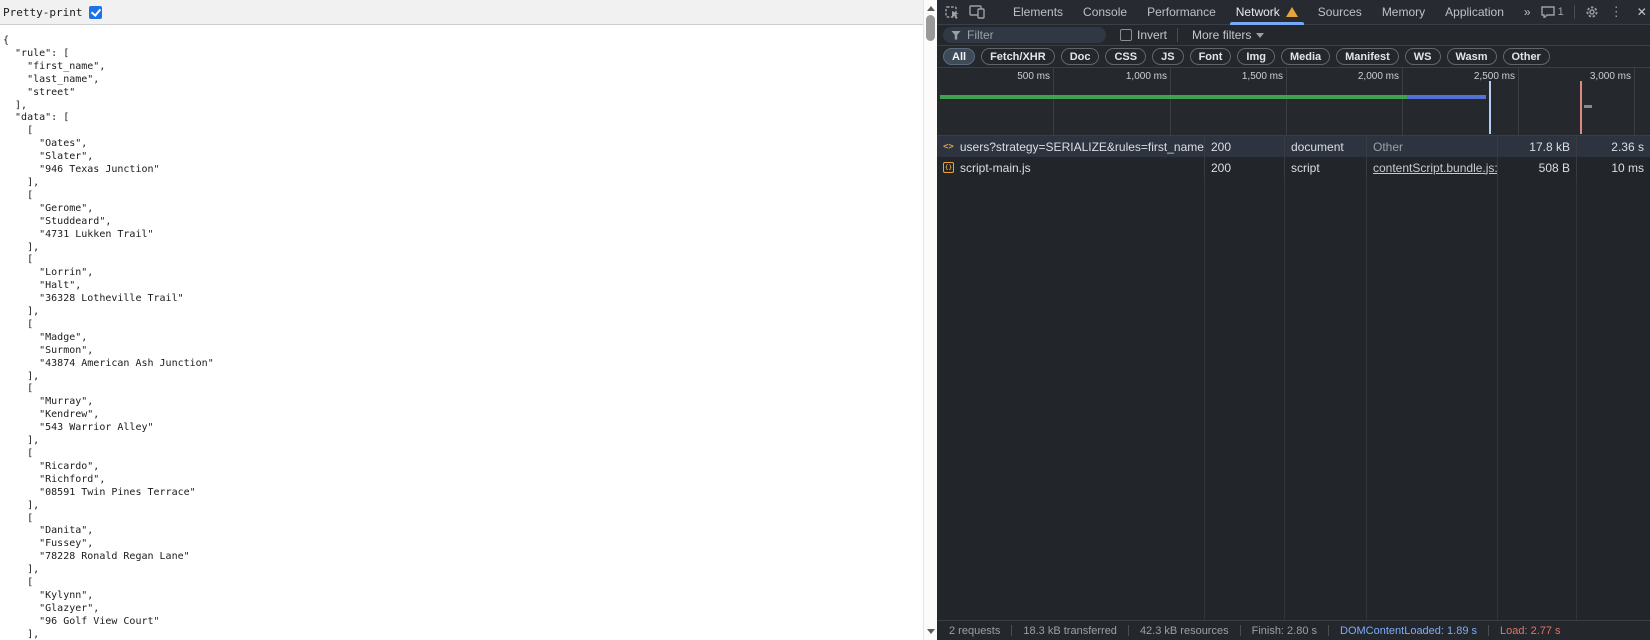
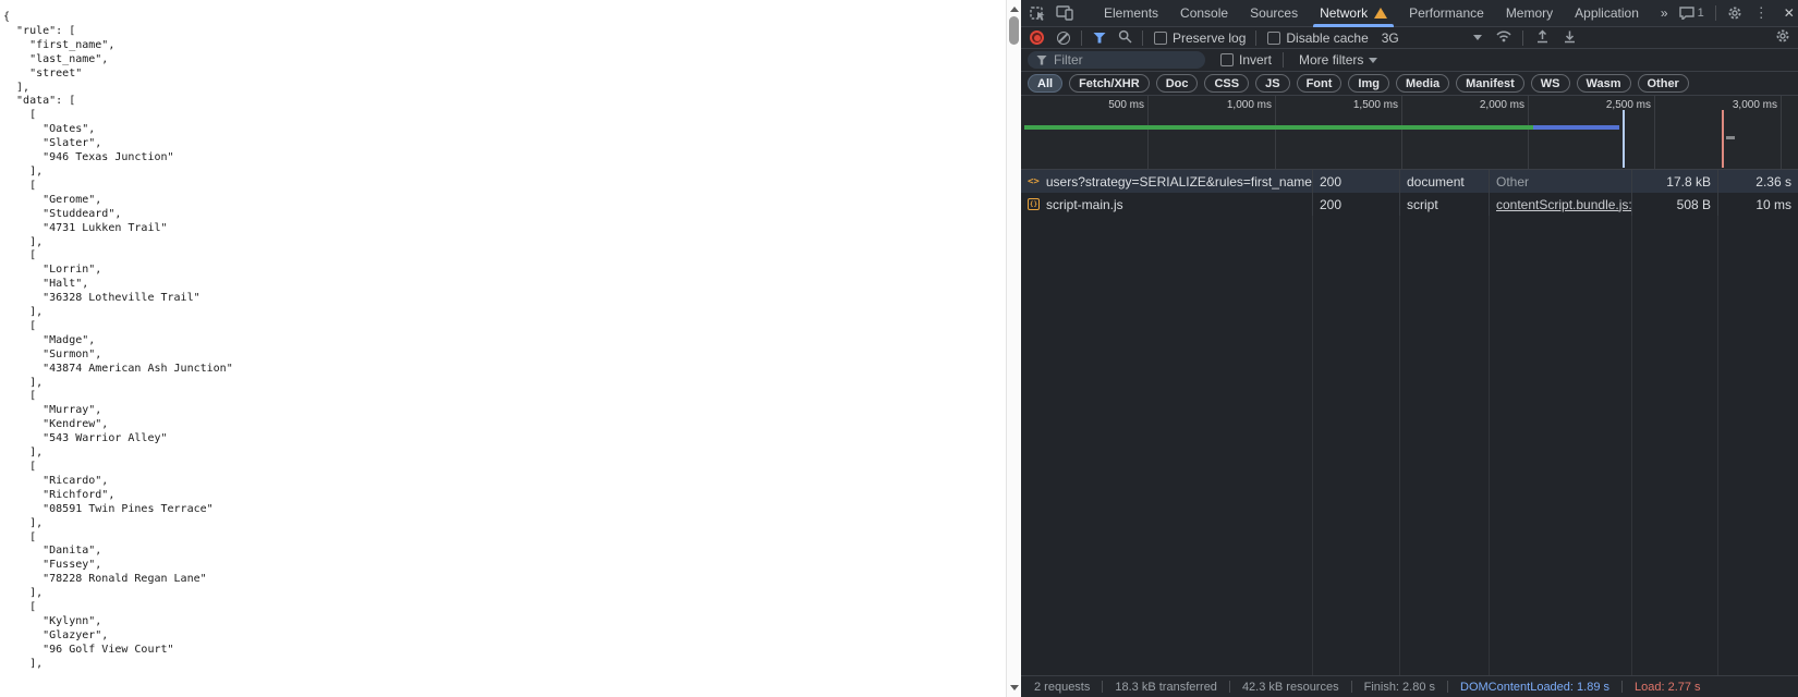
- Pretty-print
  {
  "rule": [
  "first_name",
  "last_name",
  "street"
  ],
  "data": [
  [
  "Oates",
  "Slater",
  "946 Texas Junction"
  ],
  [
  "Gerome",
  "Studdeard",
  "4731 Lukken Trail"
  ],
  [
  "Lorrin",
  "Halt",
  "36328 Lotheville Trail"
  ],
  [
  "Madge",
  "Surmon",
  "43874 American Ash Junction"
  ],
  [
  "Murray",
  "Kendrew",
  "543 Warrior Alley"
  ],
  [
  "Ricardo",
  "Richford",
  "08591 Twin Pines Terrace"
  ],
  [
  "Danita",
  "Fussey",
  "78228 Ronald Regan Lane"
  ],
  [
  "Kylynn",
  "Glazyer",
  "96 Golf View Court"
  ],
  Elements
  Console
- Performance
+ Sources
  Network
- Sources
+ Performance
  Memory
  Application
  »
  1
  ⋮
  ✕
+ Preserve log
+ Disable cache
+ 3G
  Filter
  Invert
  More filters
  All
  Fetch/XHR
  Doc
  CSS
  JS
  Font
  Img
  Media
  Manifest
  WS
  Wasm
  Other
  500 ms
  1,000 ms
  1,500 ms
  2,000 ms
  2,500 ms
  3,000 ms
  <>
  users?strategy=SERIALIZE&rules=first_name
  200
  document
  Other
  17.8 kB
  2.36 s
  script-main.js
  200
  script
  contentScript.bundle.js:
  508 B
  10 ms
  2 requests
  18.3 kB transferred
  42.3 kB resources
  Finish: 2.80 s
  DOMContentLoaded: 1.89 s
  Load: 2.77 s
